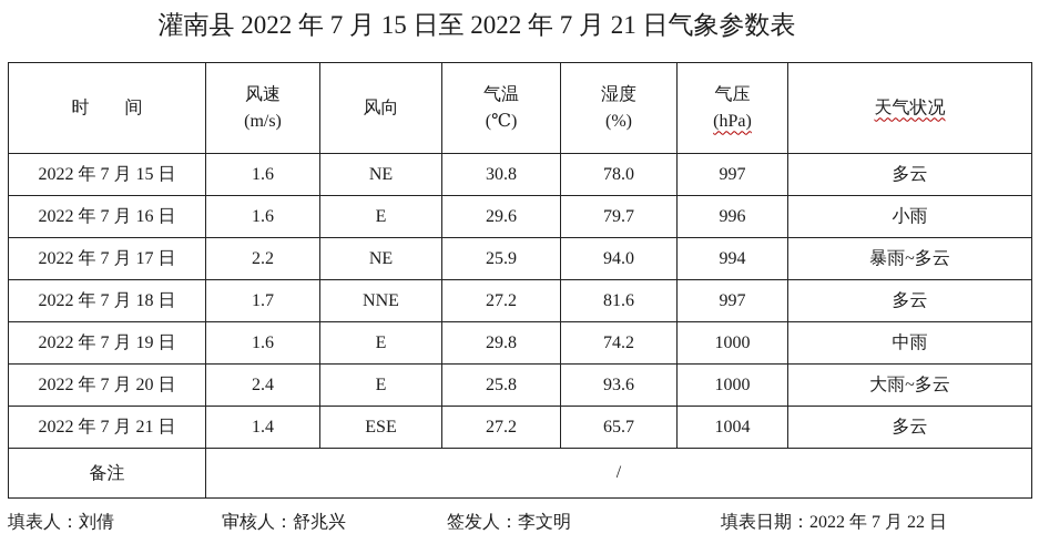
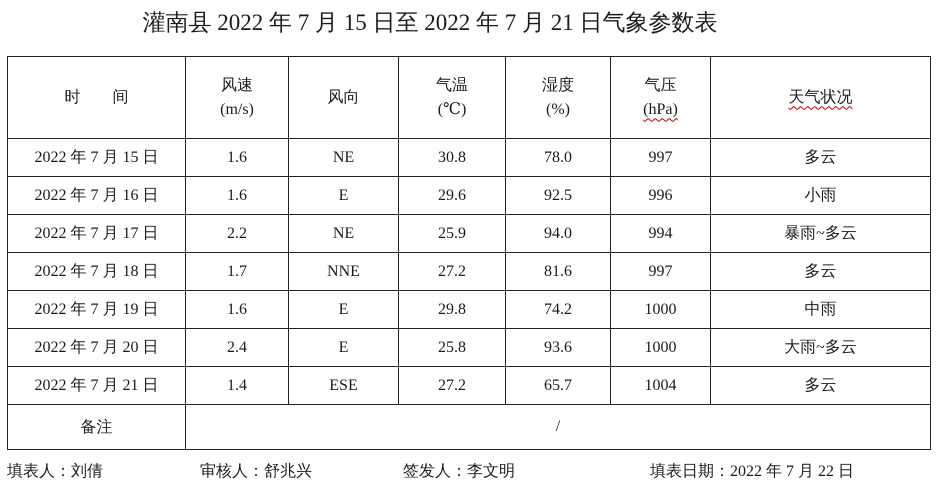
  灌南县 2022 年 7 月 15 日至 2022 年 7 月 21 日气象参数表
  时 间	风速 (m/s)	风向	气温 (℃)	湿度 (%)	气压 (hPa)	天气状况
  2022 年 7 月 15 日	1.6	NE	30.8	78.0	997	多云
- 2022 年 7 月 16 日	1.6	E	29.6	79.7	996	小雨
+ 2022 年 7 月 16 日	1.6	E	29.6	92.5	996	小雨
  2022 年 7 月 17 日	2.2	NE	25.9	94.0	994	暴雨~多云
  2022 年 7 月 18 日	1.7	NNE	27.2	81.6	997	多云
  2022 年 7 月 19 日	1.6	E	29.8	74.2	1000	中雨
  2022 年 7 月 20 日	2.4	E	25.8	93.6	1000	大雨~多云
  2022 年 7 月 21 日	1.4	ESE	27.2	65.7	1004	多云
  备注	/
  填表人：刘倩
  审核人：舒兆兴
  签发人：李文明
  填表日期：2022 年 7 月 22 日
